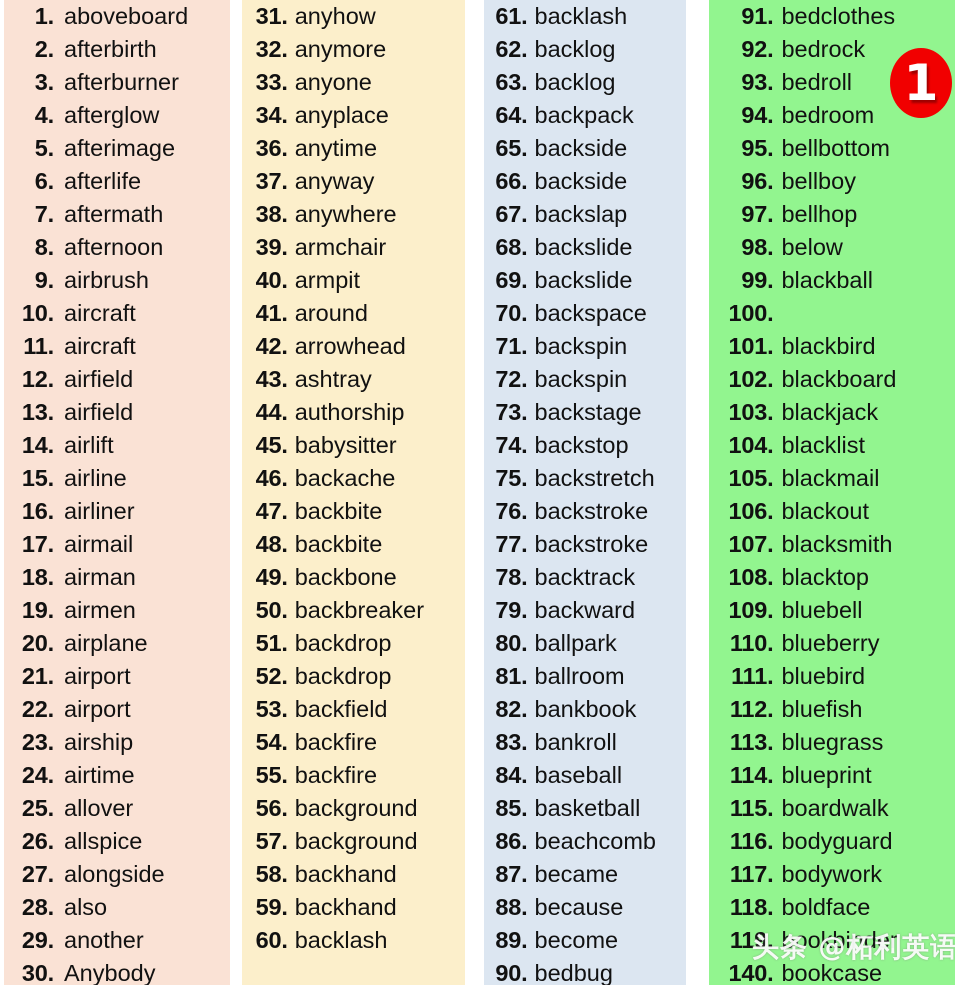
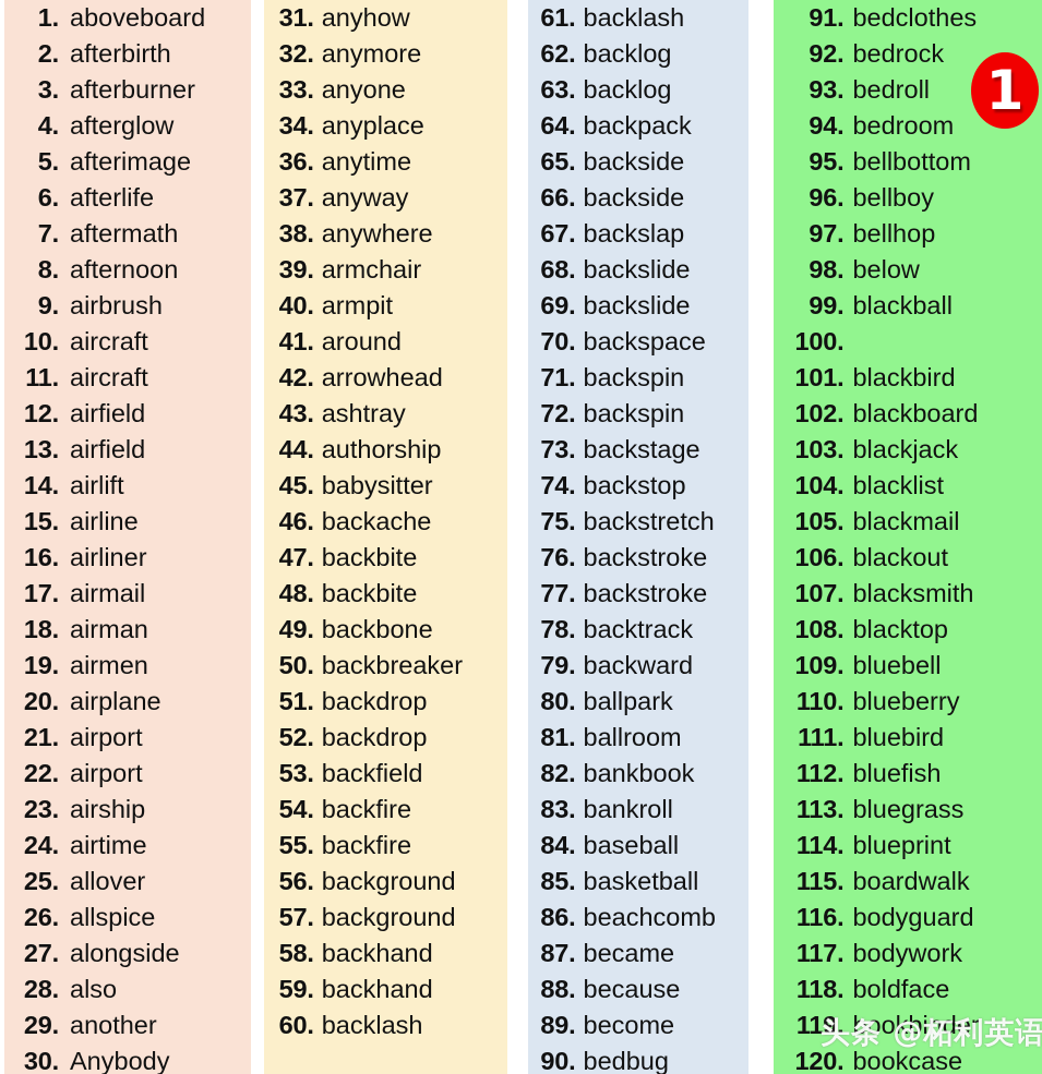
  1.
  aboveboard
  2.
  afterbirth
  3.
  afterburner
  4.
  afterglow
  5.
  afterimage
  6.
  afterlife
  7.
  aftermath
  8.
  afternoon
  9.
  airbrush
  10.
  aircraft
  11.
  aircraft
  12.
  airfield
  13.
  airfield
  14.
  airlift
  15.
  airline
  16.
  airliner
  17.
  airmail
  18.
  airman
  19.
  airmen
  20.
  airplane
  21.
  airport
  22.
  airport
  23.
  airship
  24.
  airtime
  25.
  allover
  26.
  allspice
  27.
  alongside
  28.
  also
  29.
  another
  30.
  Anybody
  31.
  anyhow
  32.
  anymore
  33.
  anyone
  34.
  anyplace
  36.
  anytime
  37.
  anyway
  38.
  anywhere
  39.
  armchair
  40.
  armpit
  41.
  around
  42.
  arrowhead
  43.
  ashtray
  44.
  authorship
  45.
  babysitter
  46.
  backache
  47.
  backbite
  48.
  backbite
  49.
  backbone
  50.
  backbreaker
  51.
  backdrop
  52.
  backdrop
  53.
  backfield
  54.
  backfire
  55.
  backfire
  56.
  background
  57.
  background
  58.
  backhand
  59.
  backhand
  60.
  backlash
  61.
  backlash
  62.
  backlog
  63.
  backlog
  64.
  backpack
  65.
  backside
  66.
  backside
  67.
  backslap
  68.
  backslide
  69.
  backslide
  70.
  backspace
  71.
  backspin
  72.
  backspin
  73.
  backstage
  74.
  backstop
  75.
  backstretch
  76.
  backstroke
  77.
  backstroke
  78.
  backtrack
  79.
  backward
  80.
  ballpark
  81.
  ballroom
  82.
  bankbook
  83.
  bankroll
  84.
  baseball
  85.
  basketball
  86.
  beachcomb
  87.
  became
  88.
  because
  89.
  become
  90.
  bedbug
  91.
  bedclothes
  92.
  bedrock
  93.
  bedroll
  94.
  bedroom
  95.
  bellbottom
  96.
  bellboy
  97.
  bellhop
  98.
  below
  99.
  blackball
  100.
  101.
  blackbird
  102.
  blackboard
  103.
  blackjack
  104.
  blacklist
  105.
  blackmail
  106.
  blackout
  107.
  blacksmith
  108.
  blacktop
  109.
  bluebell
  110.
  blueberry
  111.
  bluebird
  112.
  bluefish
  113.
  bluegrass
  114.
  blueprint
  115.
  boardwalk
  116.
  bodyguard
  117.
  bodywork
  118.
  boldface
  119.
  bookbinder
- 140.
+ 120.
  bookcase
  1
  头条 @柘利英语
